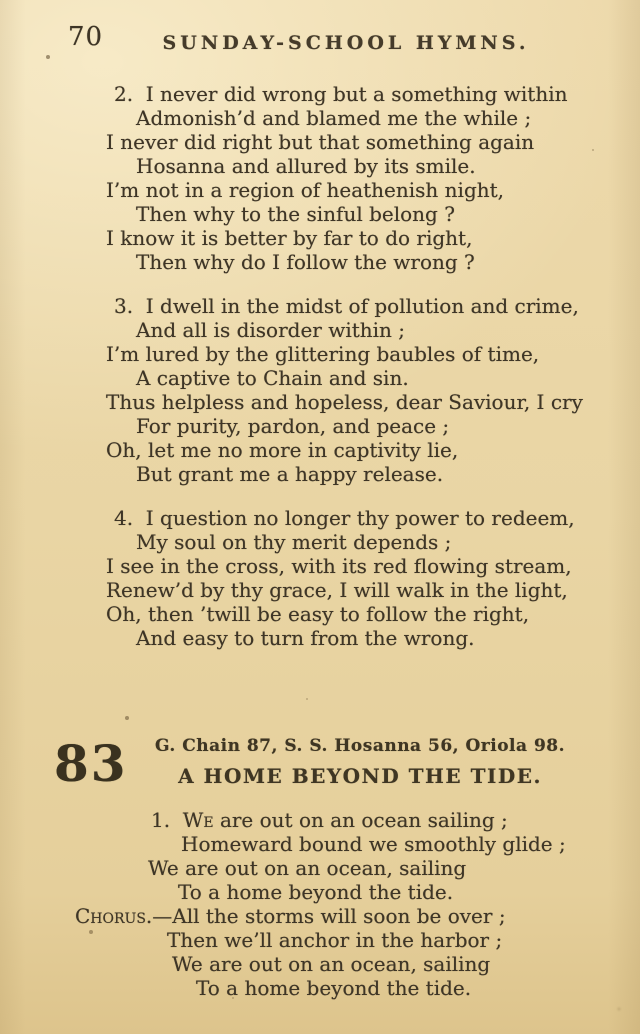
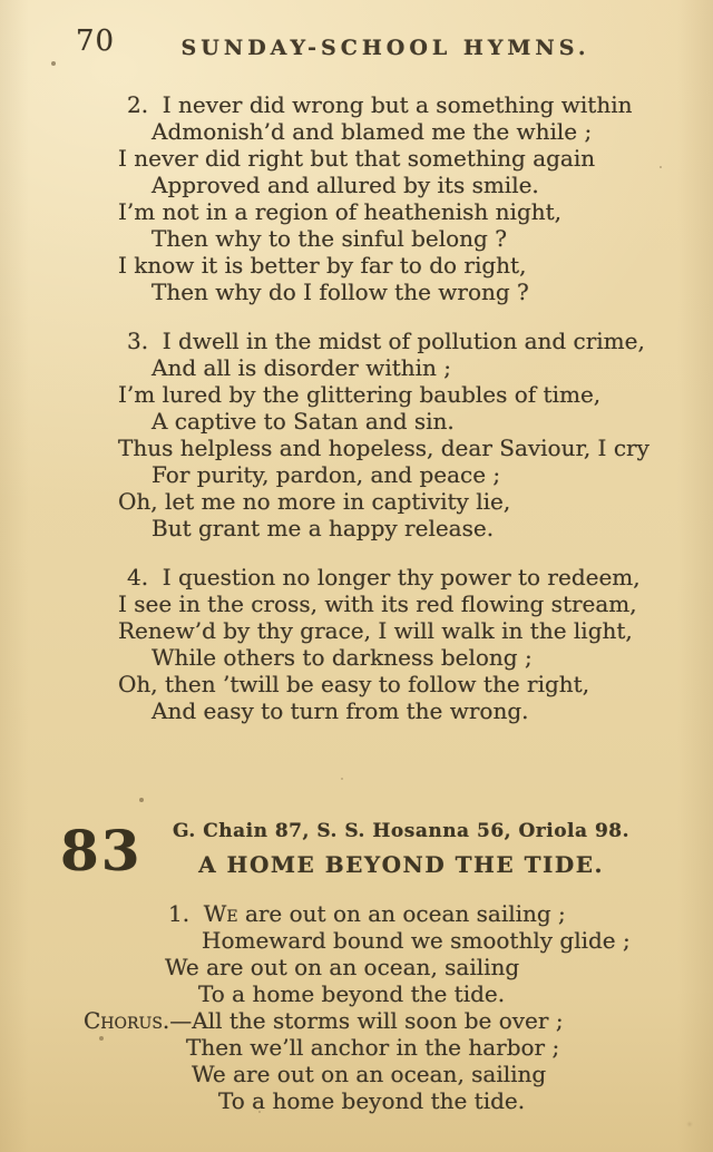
  70
  SUNDAY-SCHOOL HYMNS.
  2. I never did wrong but a something within
  Admonish’d and blamed me the while ;
  I never did right but that something again
- Hosanna and allured by its smile.
+ Approved and allured by its smile.
  I’m not in a region of heathenish night,
  Then why to the sinful belong ?
  I know it is better by far to do right,
  Then why do I follow the wrong ?
  3. I dwell in the midst of pollution and crime,
  And all is disorder within ;
  I’m lured by the glittering baubles of time,
- A captive to Chain and sin.
+ A captive to Satan and sin.
  Thus helpless and hopeless, dear Saviour, I cry
  For purity, pardon, and peace ;
  Oh, let me no more in captivity lie,
  But grant me a happy release.
  4. I question no longer thy power to redeem,
- My soul on thy merit depends ;
  I see in the cross, with its red flowing stream,
  Renew’d by thy grace, I will walk in the light,
+ While others to darkness belong ;
  Oh, then ’twill be easy to follow the right,
  And easy to turn from the wrong.
  83
  G. Chain 87, S. S. Hosanna 56, Oriola 98.
  A HOME BEYOND THE TIDE.
  1. We are out on an ocean sailing ;
  Homeward bound we smoothly glide ;
  We are out on an ocean, sailing
  To a home beyond the tide.
  Chorus.—All the storms will soon be over ;
  Then we’ll anchor in the harbor ;
  We are out on an ocean, sailing
  To a home beyond the tide.
